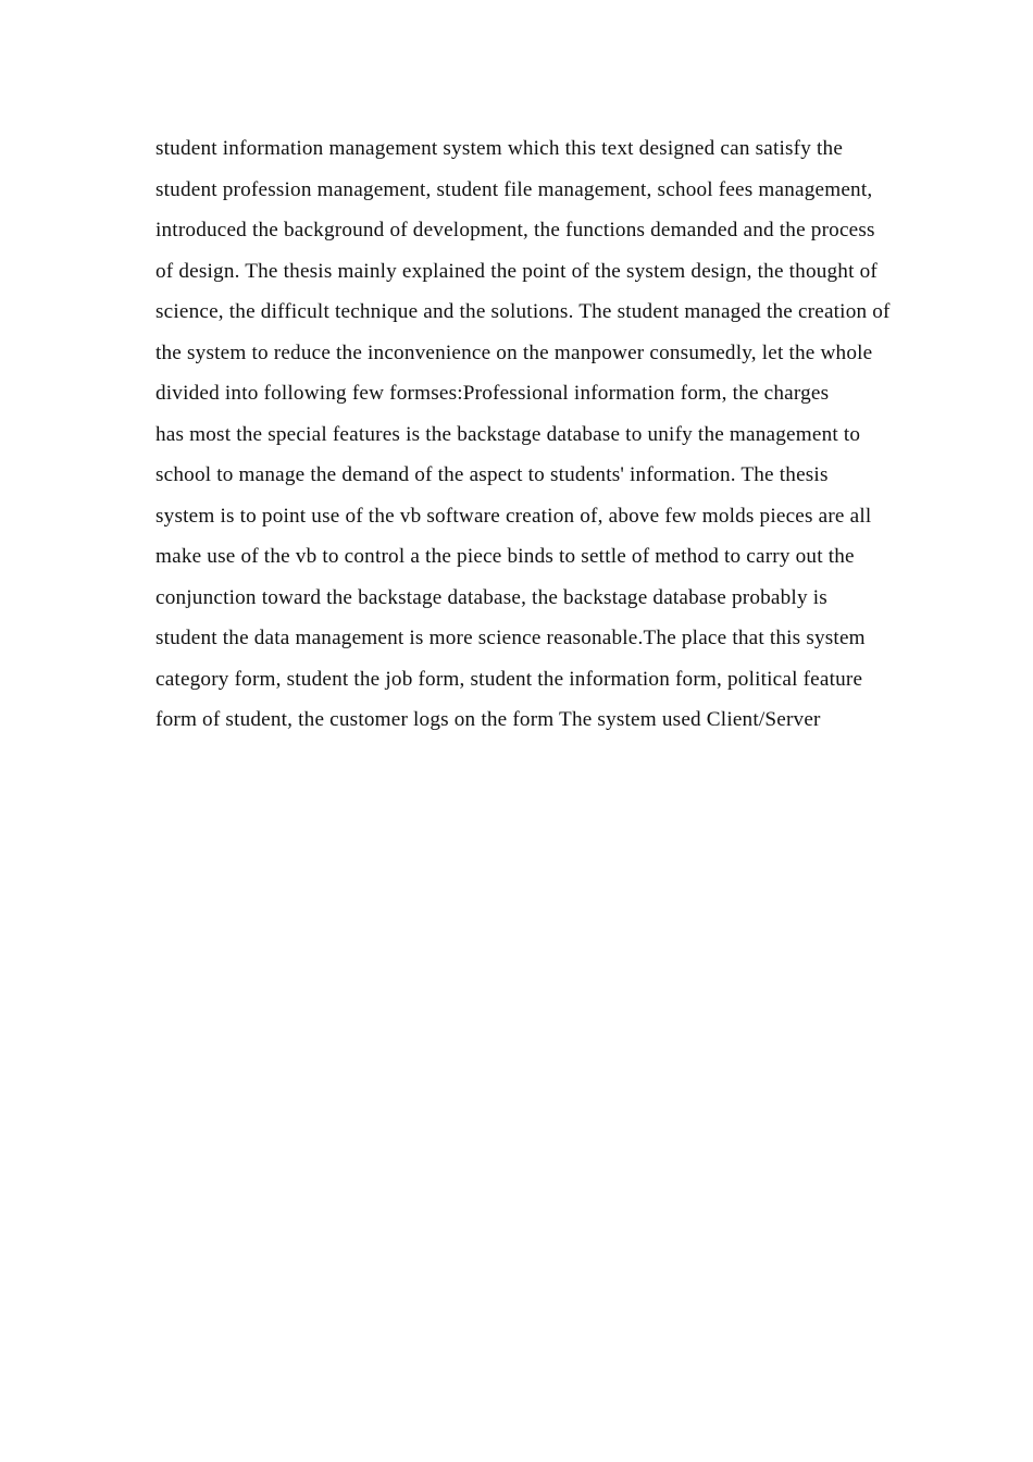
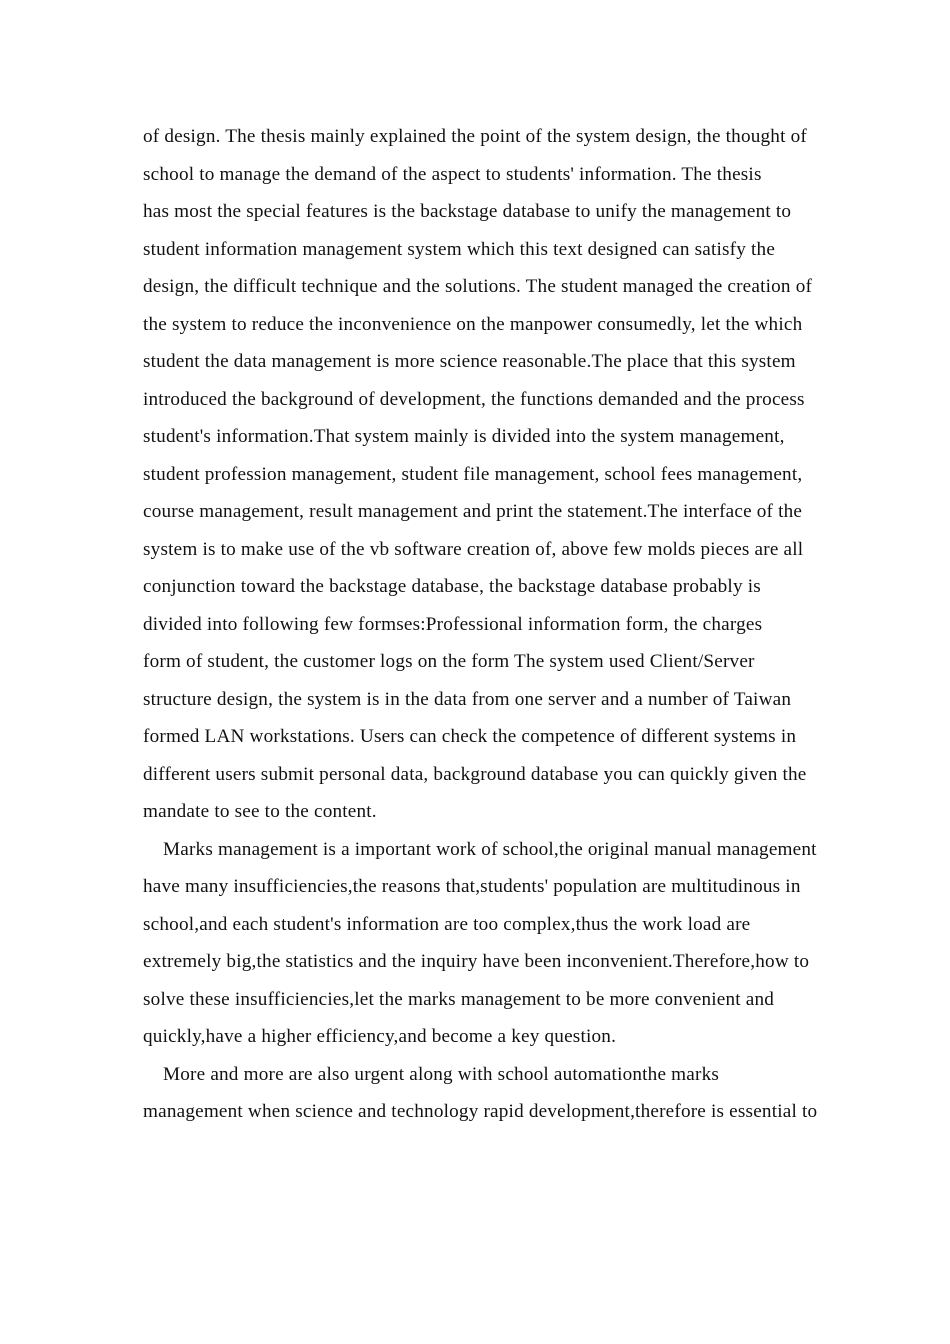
- student information management system which this text designed can satisfy the
+ of design. The thesis mainly explained the point of the system design, the thought of
- student profession management, student file management, school fees management,
+ school to manage the demand of the aspect to students' information. The thesis
- introduced the background of development, the functions demanded and the process
+ has most the special features is the backstage database to unify the management to
- of design. The thesis mainly explained the point of the system design, the thought of
+ student information management system which this text designed can satisfy the
- science, the difficult technique and the solutions. The student managed the creation of
+ design, the difficult technique and the solutions. The student managed the creation of
- the system to reduce the inconvenience on the manpower consumedly, let the whole
+ the system to reduce the inconvenience on the manpower consumedly, let the which
- divided into following few formses:Professional information form, the charges
+ student the data management is more science reasonable.The place that this system
- has most the special features is the backstage database to unify the management to
+ introduced the background of development, the functions demanded and the process
+ student's information.That system mainly is divided into the system management,
- school to manage the demand of the aspect to students' information. The thesis
+ student profession management, student file management, school fees management,
+ course management, result management and print the statement.The interface of the
- system is to point use of the vb software creation of, above few molds pieces are all
+ system is to make use of the vb software creation of, above few molds pieces are all
- make use of the vb to control a the piece binds to settle of method to carry out the
  conjunction toward the backstage database, the backstage database probably is
- student the data management is more science reasonable.The place that this system
+ divided into following few formses:Professional information form, the charges
- category form, student the job form, student the information form, political feature
  form of student, the customer logs on the form The system used Client/Server
+ structure design, the system is in the data from one server and a number of Taiwan
+ formed LAN workstations. Users can check the competence of different systems in
+ different users submit personal data, background database you can quickly given the
+ mandate to see to the content.
+ Marks management is a important work of school,the original manual management
+ have many insufficiencies,the reasons that,students' population are multitudinous in
+ school,and each student's information are too complex,thus the work load are
+ extremely big,the statistics and the inquiry have been inconvenient.Therefore,how to
+ solve these insufficiencies,let the marks management to be more convenient and
+ quickly,have a higher efficiency,and become a key question.
+ More and more are also urgent along with school automationthe marks
+ management when science and technology rapid development,therefore is essential to
